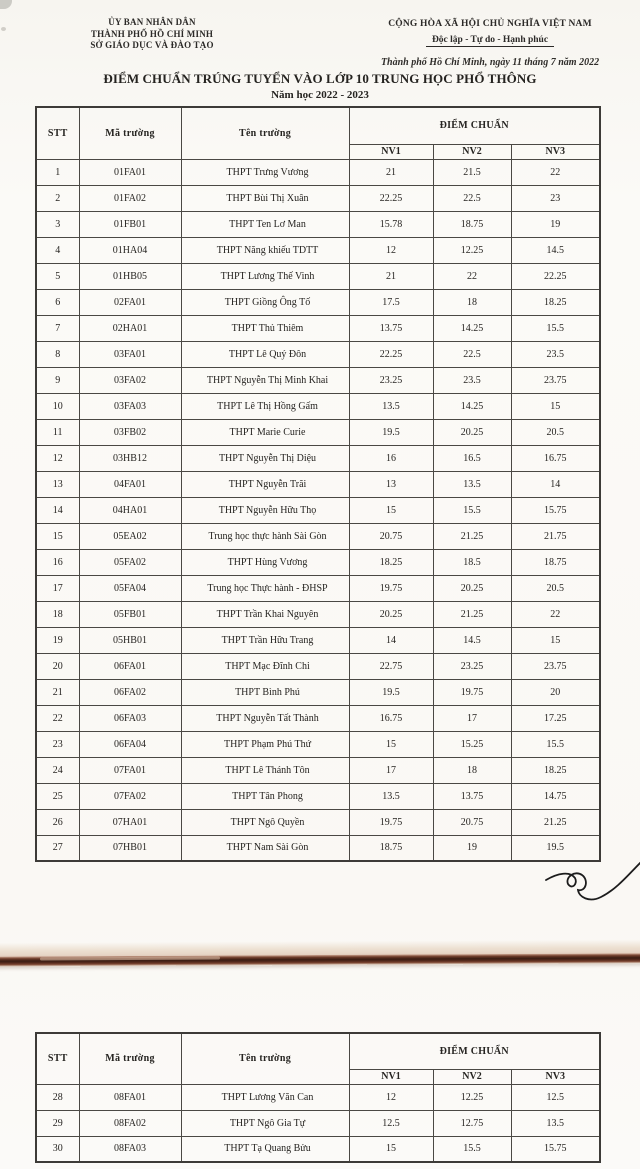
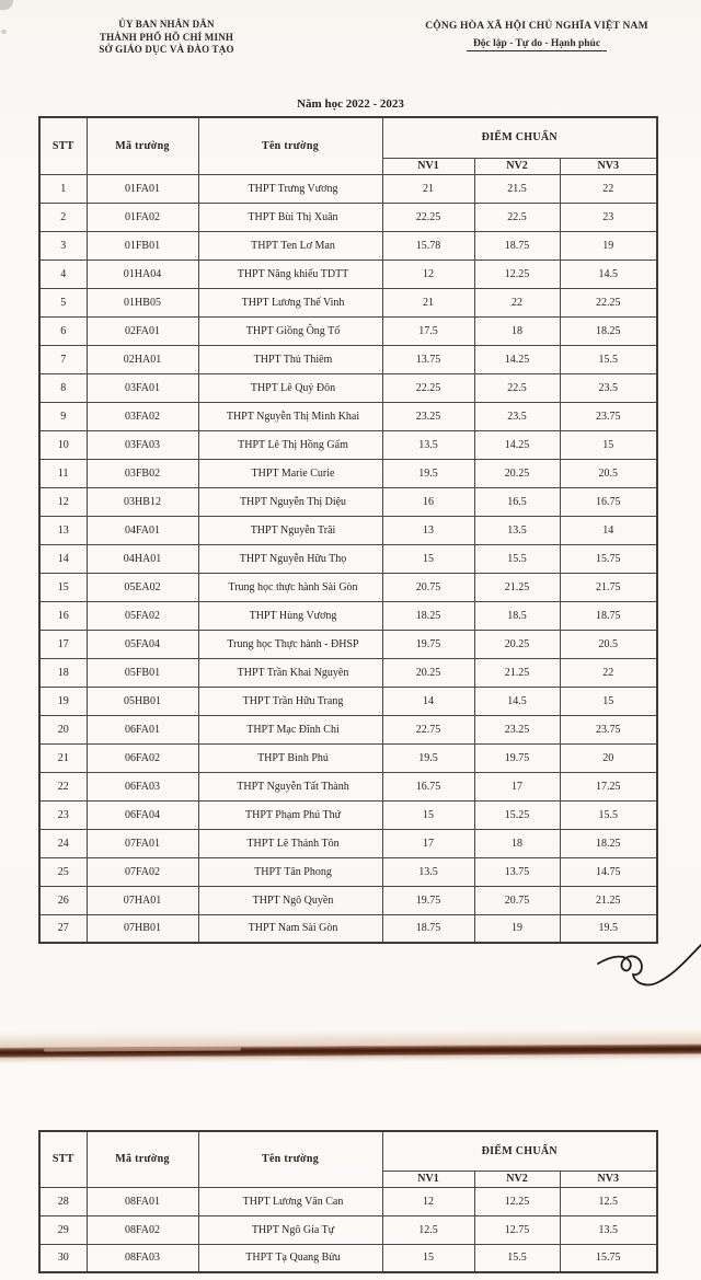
  ỦY BAN NHÂN DÂN
  THÀNH PHỐ HỒ CHÍ MINH
  SỞ GIÁO DỤC VÀ ĐÀO TẠO
  CỘNG HÒA XÃ HỘI CHỦ NGHĨA VIỆT NAM
  Độc lập - Tự do - Hạnh phúc
- Thành phố Hồ Chí Minh, ngày 11 tháng 7 năm 2022
- ĐIỂM CHUẨN TRÚNG TUYỂN VÀO LỚP 10 TRUNG HỌC PHỔ THÔNG
  Năm học 2022 - 2023
  STT	Mã trường	Tên trường	ĐIỂM CHUẨN
  NV1	NV2	NV3
  1	01FA01	THPT Trưng Vương	21	21.5	22
  2	01FA02	THPT Bùi Thị Xuân	22.25	22.5	23
  3	01FB01	THPT Ten Lơ Man	15.78	18.75	19
  4	01HA04	THPT Năng khiếu TDTT	12	12.25	14.5
  5	01HB05	THPT Lương Thế Vinh	21	22	22.25
  6	02FA01	THPT Giồng Ông Tố	17.5	18	18.25
  7	02HA01	THPT Thủ Thiêm	13.75	14.25	15.5
  8	03FA01	THPT Lê Quý Đôn	22.25	22.5	23.5
  9	03FA02	THPT Nguyễn Thị Minh Khai	23.25	23.5	23.75
  10	03FA03	THPT Lê Thị Hồng Gấm	13.5	14.25	15
  11	03FB02	THPT Marie Curie	19.5	20.25	20.5
  12	03HB12	THPT Nguyễn Thị Diệu	16	16.5	16.75
  13	04FA01	THPT Nguyễn Trãi	13	13.5	14
  14	04HA01	THPT Nguyễn Hữu Thọ	15	15.5	15.75
  15	05EA02	Trung học thực hành Sài Gòn	20.75	21.25	21.75
  16	05FA02	THPT Hùng Vương	18.25	18.5	18.75
  17	05FA04	Trung học Thực hành - ĐHSP	19.75	20.25	20.5
  18	05FB01	THPT Trần Khai Nguyên	20.25	21.25	22
  19	05HB01	THPT Trần Hữu Trang	14	14.5	15
  20	06FA01	THPT Mạc Đĩnh Chi	22.75	23.25	23.75
  21	06FA02	THPT Bình Phú	19.5	19.75	20
  22	06FA03	THPT Nguyễn Tất Thành	16.75	17	17.25
  23	06FA04	THPT Phạm Phú Thứ	15	15.25	15.5
  24	07FA01	THPT Lê Thánh Tôn	17	18	18.25
  25	07FA02	THPT Tân Phong	13.5	13.75	14.75
  26	07HA01	THPT Ngô Quyền	19.75	20.75	21.25
  27	07HB01	THPT Nam Sài Gòn	18.75	19	19.5
  STT	Mã trường	Tên trường	ĐIỂM CHUẨN
  NV1	NV2	NV3
  28	08FA01	THPT Lương Văn Can	12	12.25	12.5
  29	08FA02	THPT Ngô Gia Tự	12.5	12.75	13.5
  30	08FA03	THPT Tạ Quang Bửu	15	15.5	15.75
